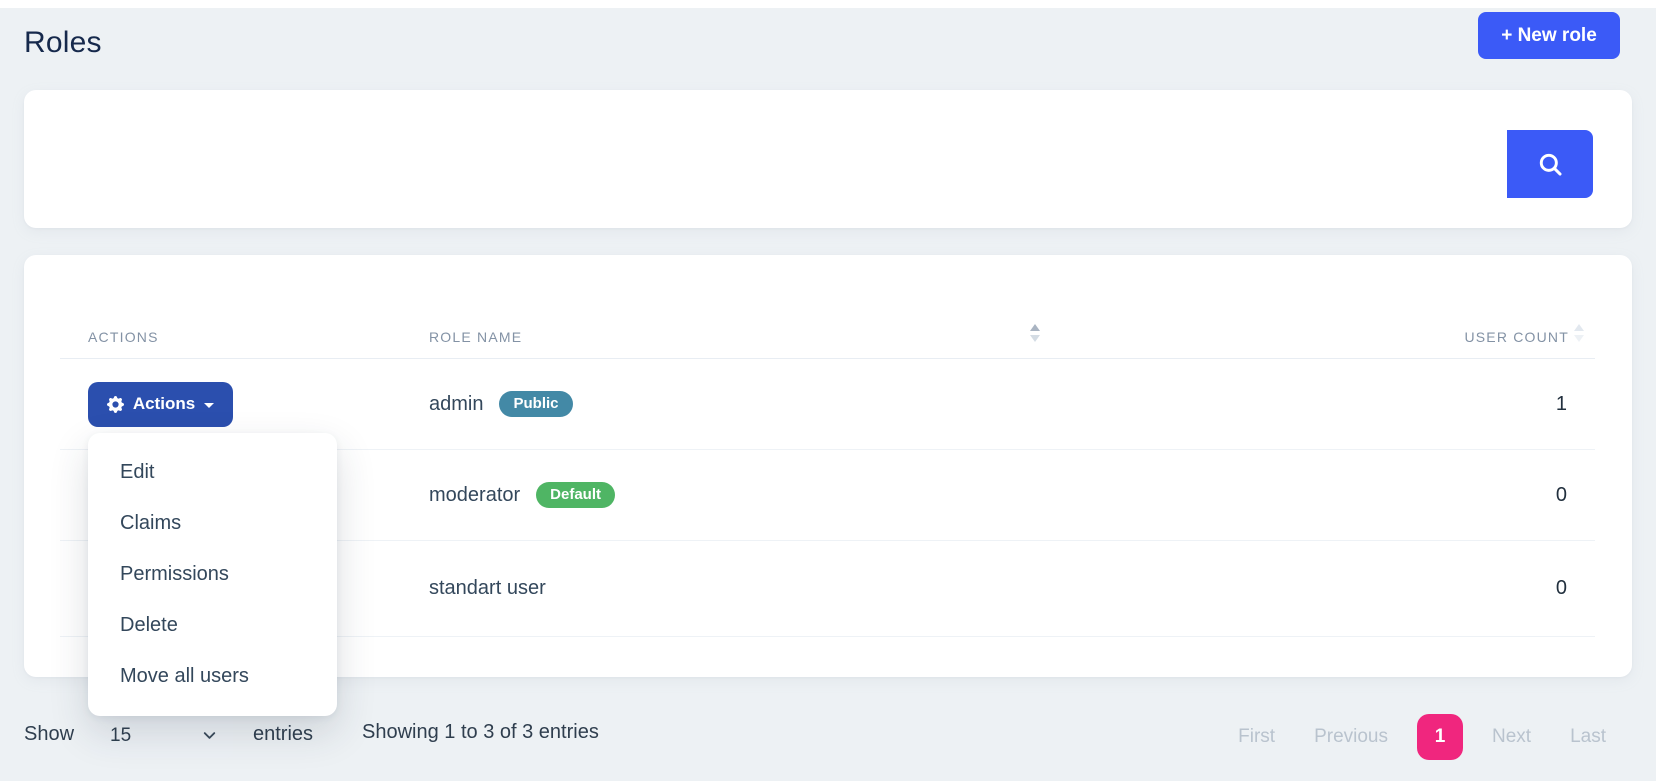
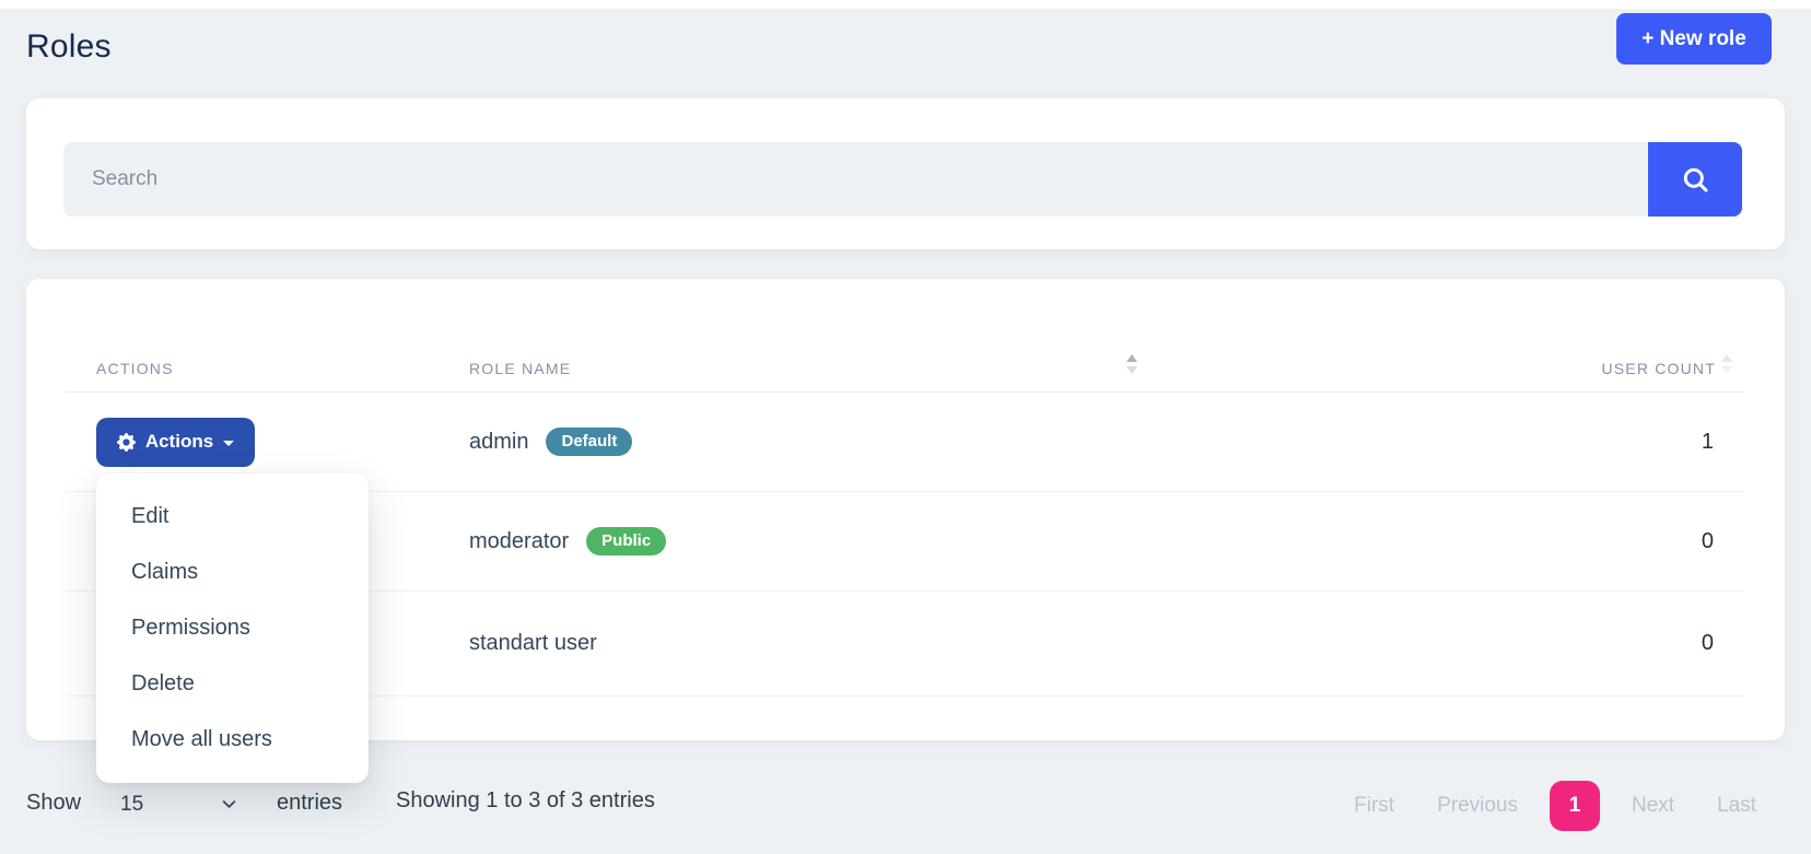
  Roles
  + New role
+ Search
  ACTIONS
  ROLE NAME
  USER COUNT
  Actions
  admin
- Public
+ Default
  1
  moderator
- Default
+ Public
  0
  standart user
  0
  Edit
  Claims
  Permissions
  Delete
  Move all users
  Show
  15
  entries
  Showing 1 to 3 of 3 entries
  First
  Previous
  1
  Next
  Last
